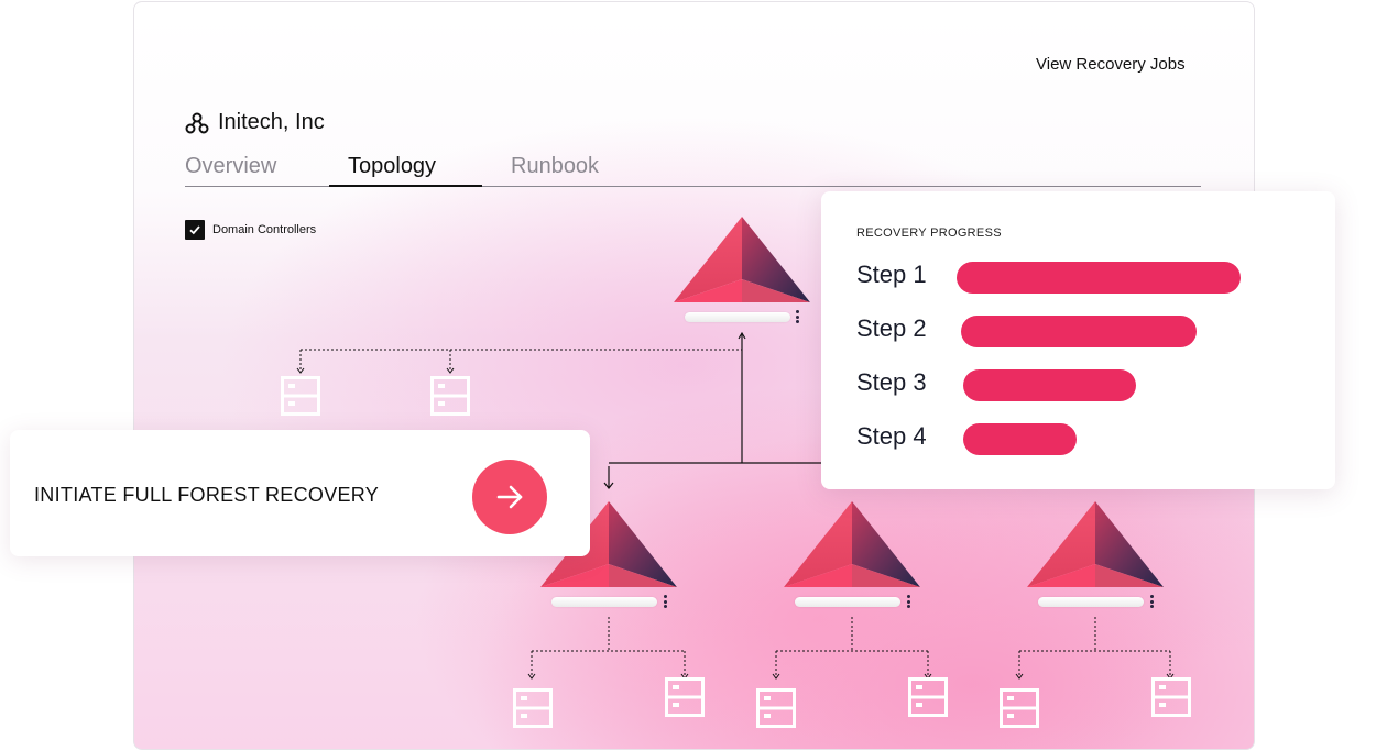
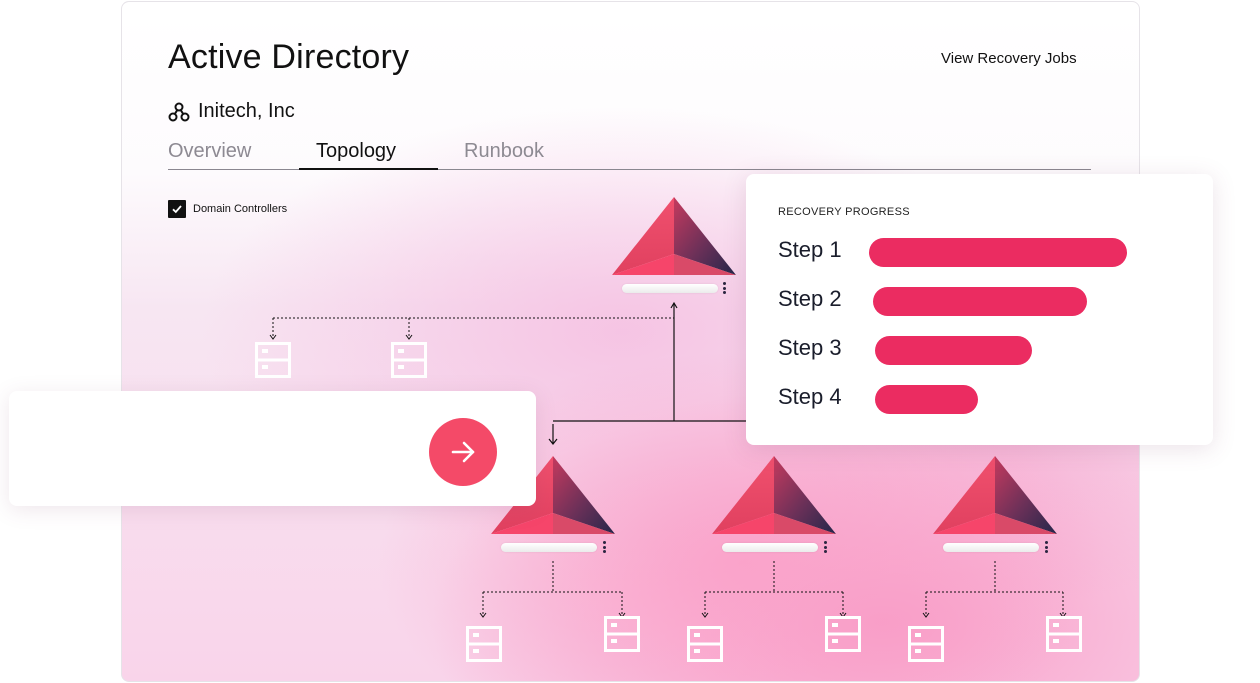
+ Active Directory
  View Recovery Jobs
  Initech, Inc
  Overview
  Topology
  Runbook
  Domain Controllers
  RECOVERY PROGRESS
  Step 1
  Step 2
  Step 3
  Step 4
- INITIATE FULL FOREST RECOVERY
